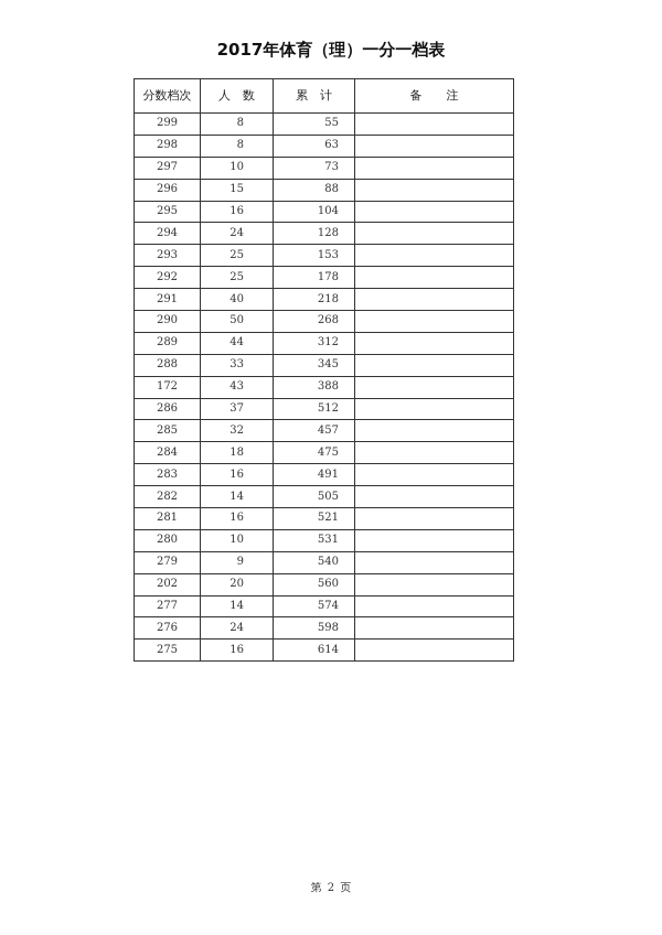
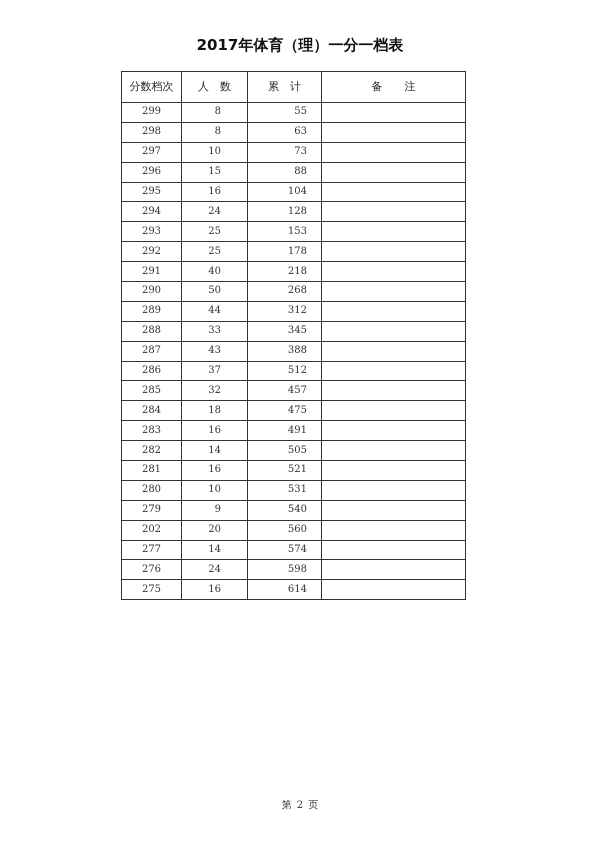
  2017年体育（理）一分一档表
  分数档次	人 数	累 计	备 注
  299	8	55
  298	8	63
  297	10	73
  296	15	88
  295	16	104
  294	24	128
  293	25	153
  292	25	178
  291	40	218
  290	50	268
  289	44	312
  288	33	345
- 172	43	388
+ 287	43	388
  286	37	512
  285	32	457
  284	18	475
  283	16	491
  282	14	505
  281	16	521
  280	10	531
  279	9	540
  202	20	560
  277	14	574
  276	24	598
  275	16	614
  第 2 页
